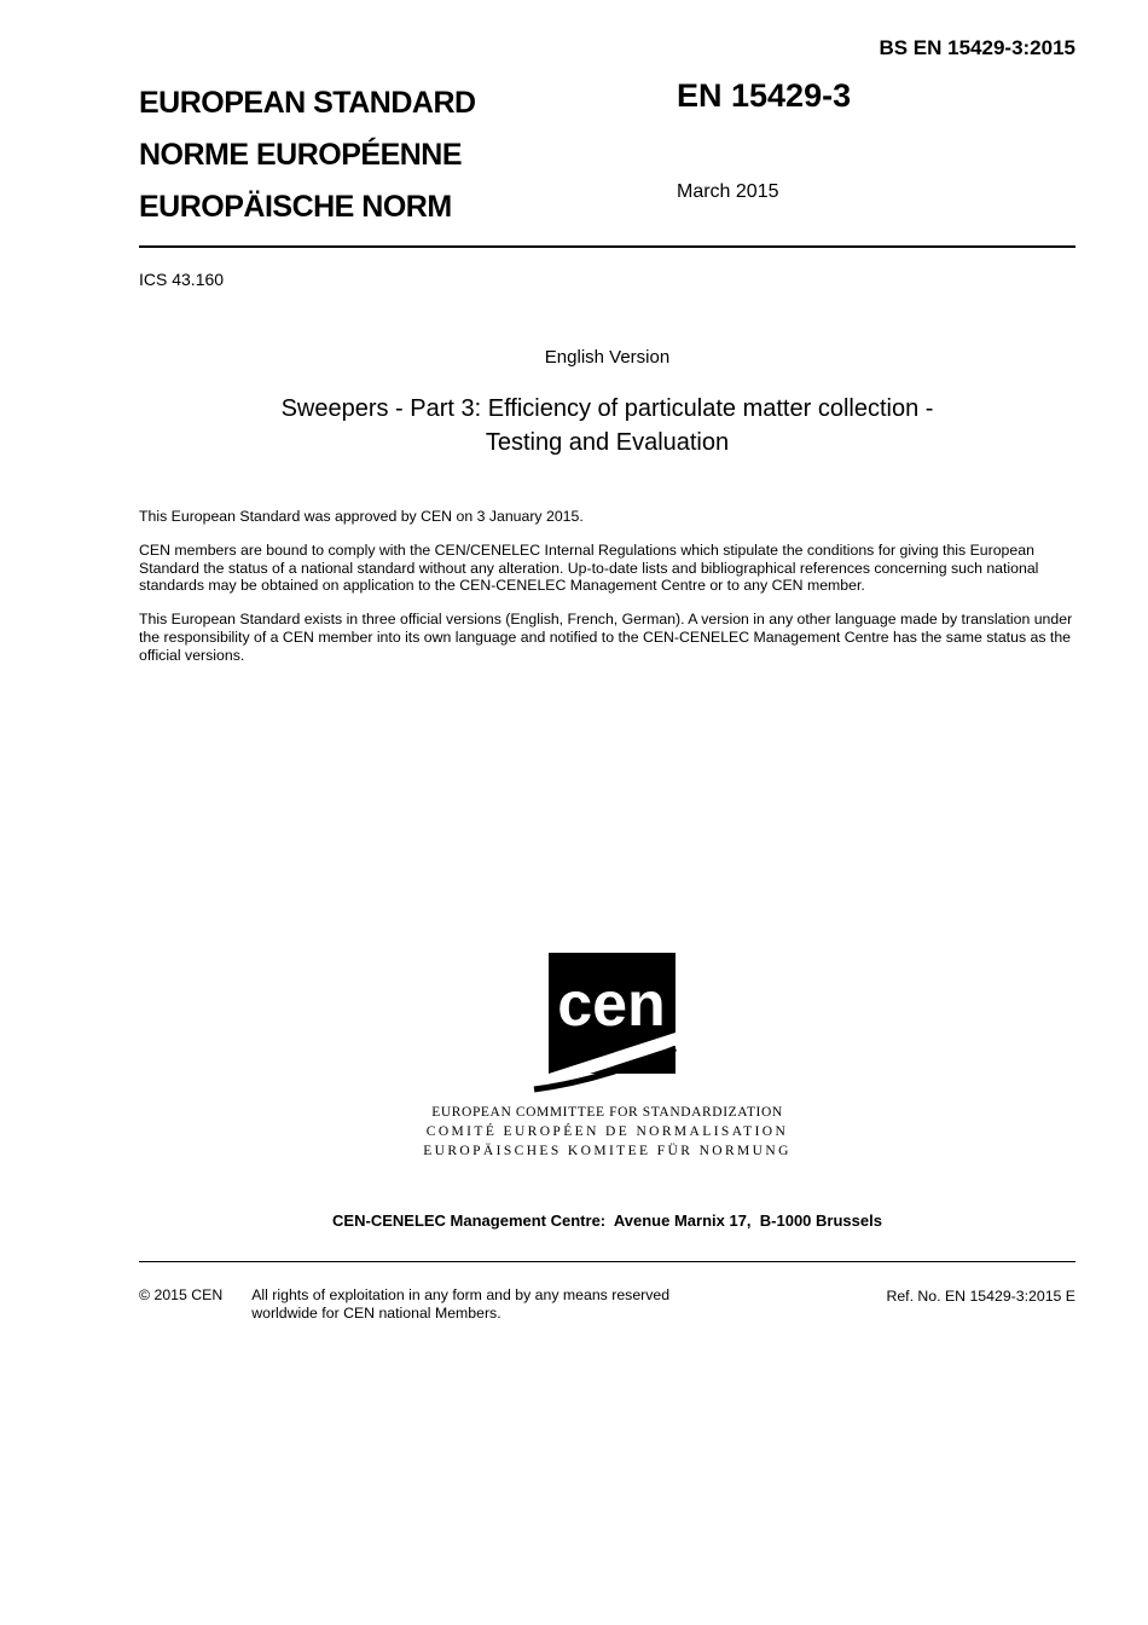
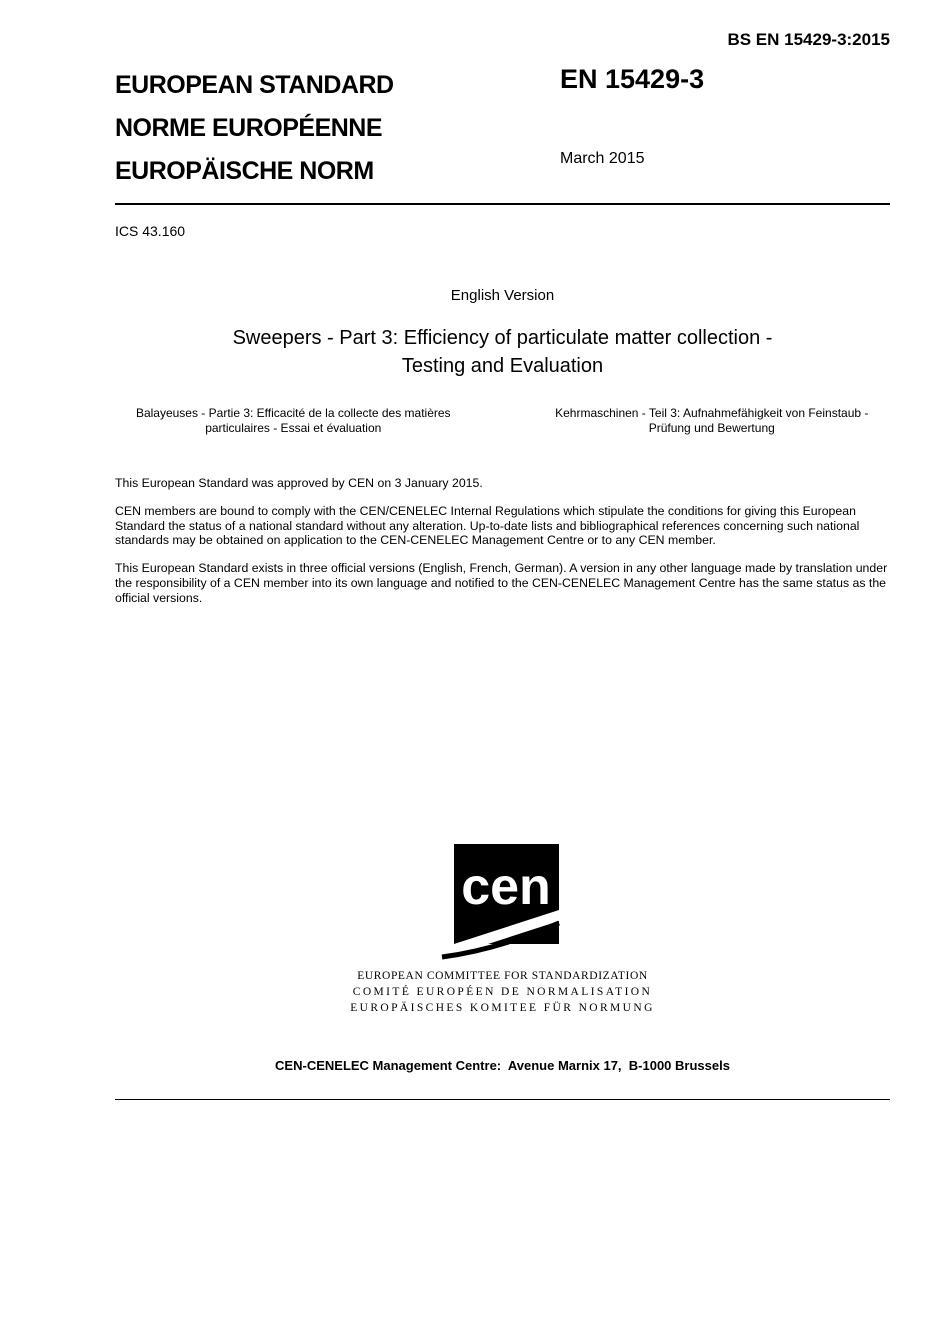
  BS EN 15429-3:2015
  EUROPEAN STANDARD
  NORME EUROPÉENNE
  EUROPÄISCHE NORM
  EN 15429-3
  March 2015
  ICS 43.160
  English Version
  Sweepers - Part 3: Efficiency of particulate matter collection -
  Testing and Evaluation
+ Balayeuses - Partie 3: Efficacité de la collecte des matières
+ particulaires - Essai et évaluation
+ Kehrmaschinen - Teil 3: Aufnahmefähigkeit von Feinstaub -
+ Prüfung und Bewertung
  This European Standard was approved by CEN on 3 January 2015.
  CEN members are bound to comply with the CEN/CENELEC Internal Regulations which stipulate the conditions for giving this European Standard the status of a national standard without any alteration. Up-to-date lists and bibliographical references concerning such national standards may be obtained on application to the CEN-CENELEC Management Centre or to any CEN member.
  This European Standard exists in three official versions (English, French, German). A version in any other language made by translation under the responsibility of a CEN member into its own language and notified to the CEN-CENELEC Management Centre has the same status as the official versions.
  cen
  EUROPEAN COMMITTEE FOR STANDARDIZATION
  COMITÉ EUROPÉEN DE NORMALISATION
  EUROPÄISCHES KOMITEE FÜR NORMUNG
  CEN-CENELEC Management Centre: Avenue Marnix 17, B-1000 Brussels
- © 2015 CEN
- All rights of exploitation in any form and by any means reserved
- worldwide for CEN national Members.
- Ref. No. EN 15429-3:2015 E
